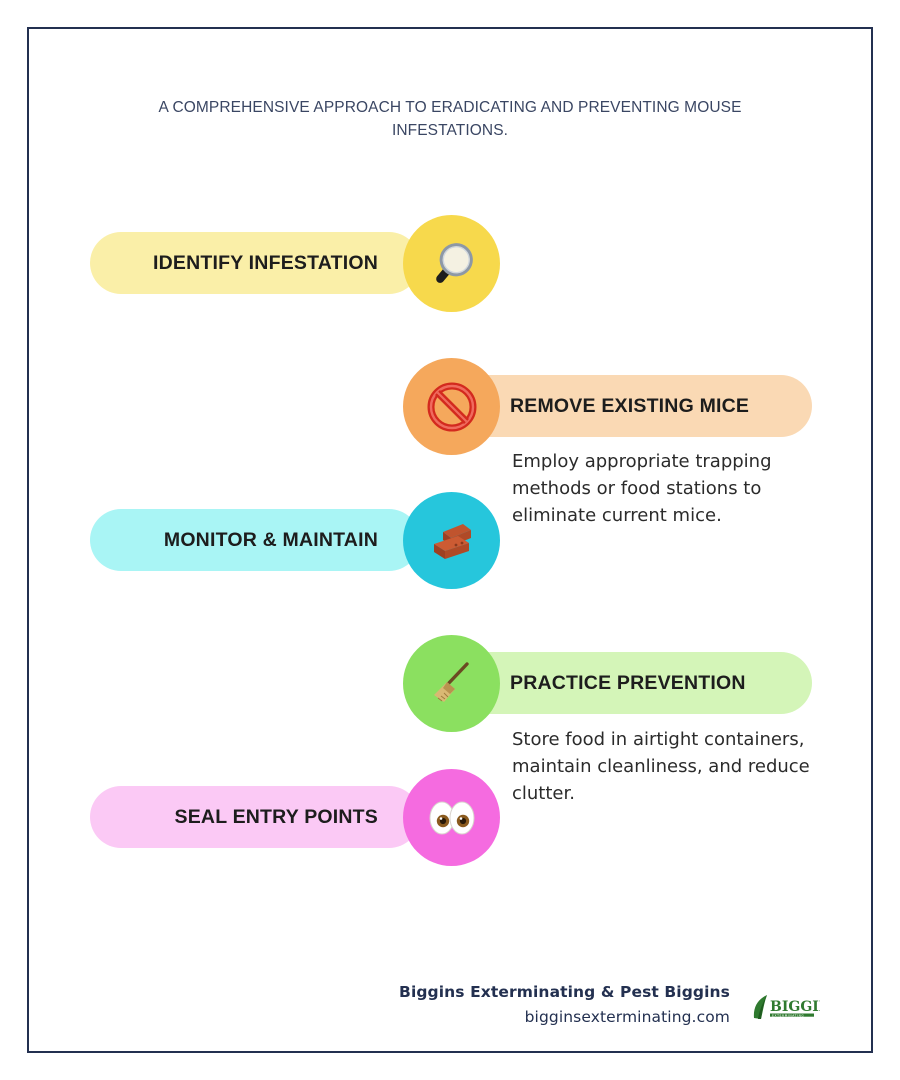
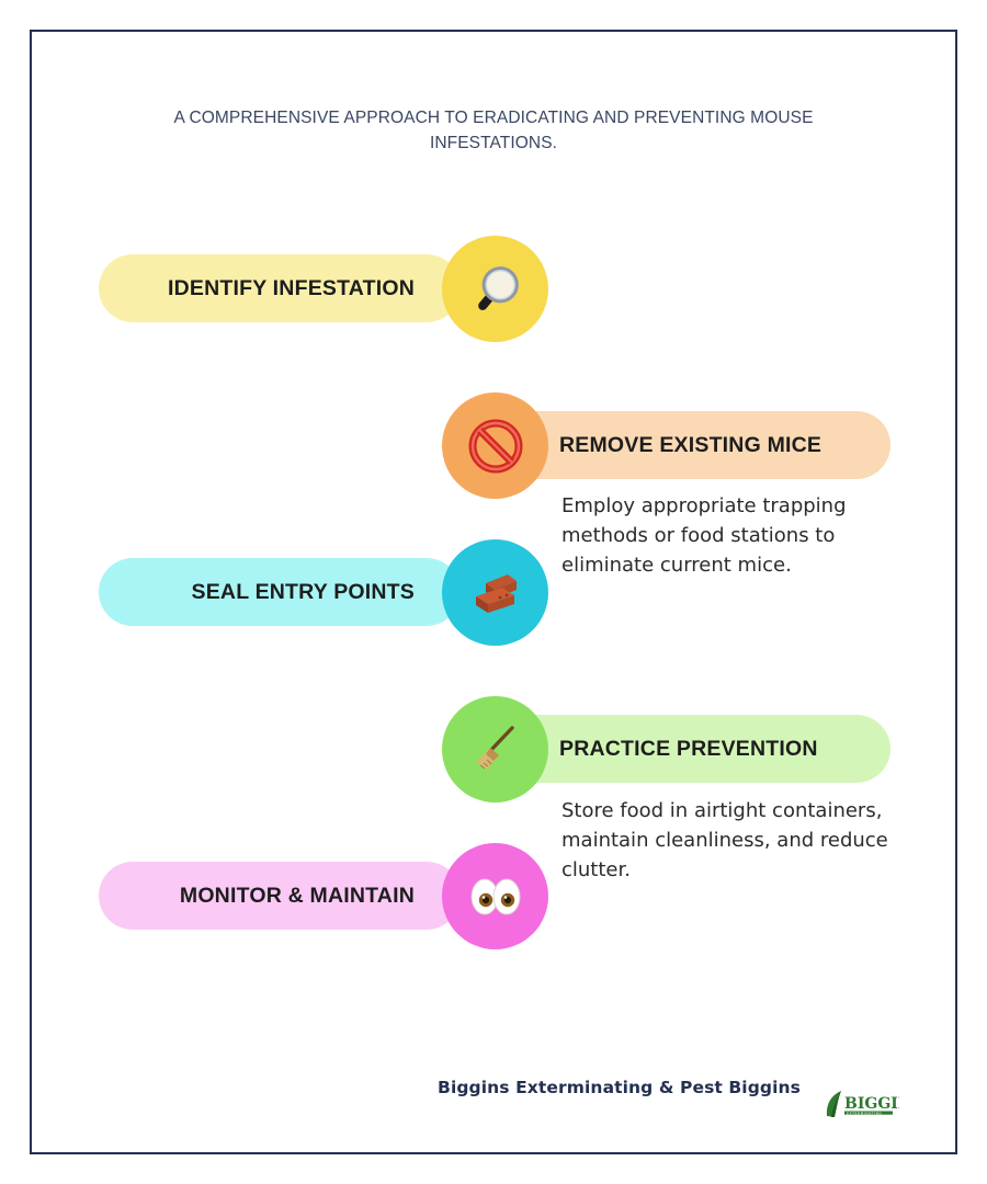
  A COMPREHENSIVE APPROACH TO ERADICATING AND PREVENTING MOUSE INFESTATIONS.
  IDENTIFY INFESTATION
  REMOVE EXISTING MICE
  Employ appropriate trapping methods or food stations to eliminate current mice.
- MONITOR & MAINTAIN
+ SEAL ENTRY POINTS
  PRACTICE PREVENTION
  Store food in airtight containers, maintain cleanliness, and reduce clutter.
- SEAL ENTRY POINTS
+ MONITOR & MAINTAIN
  Biggins Exterminating & Pest Biggins
- bigginsexterminating.com
  BIGGI
